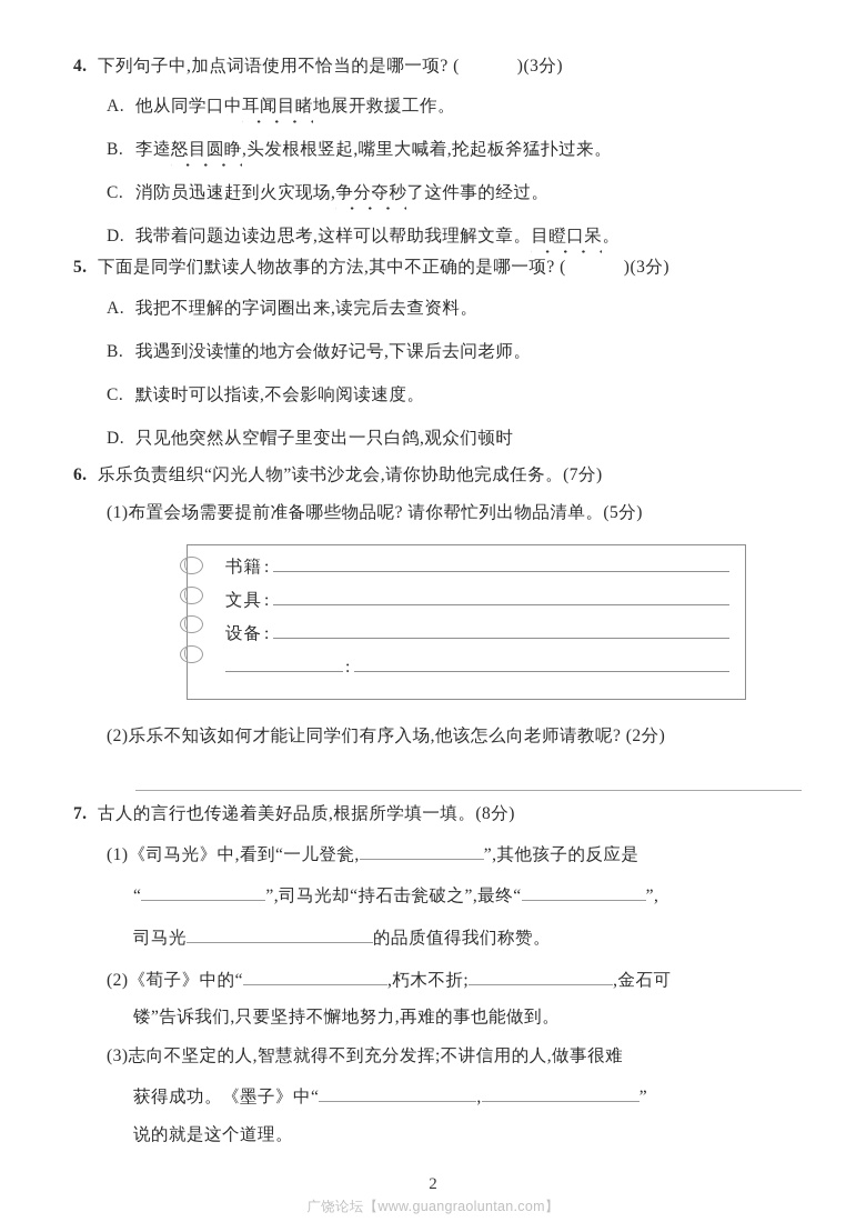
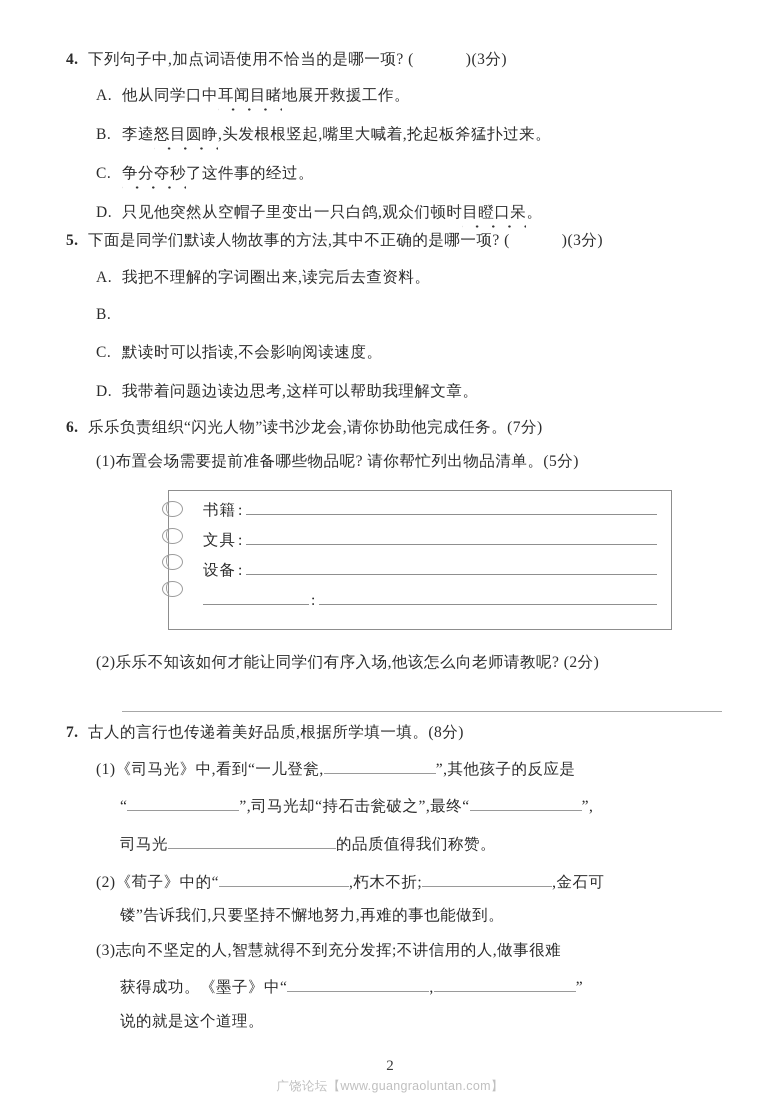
  4.
  下列句子中,加点词语使用不恰当的是哪一项? (
  )(3分)
  A.
  他从同学口中
  耳闻目睹
  地展开救援工作。
  B.
  李逵
  怒目圆睁
  ,头发根根竖起,嘴里大喊着,抡起板斧猛扑过来。
  C.
- 消防员迅速赶到火灾现场,
  争分夺秒
  了这件事的经过。
  D.
- 我带着问题边读边思考,这样可以帮助我理解文章。
+ 只见他突然从空帽子里变出一只白鸽,观众们顿时
  目瞪口呆
  。
  5.
  下面是同学们默读人物故事的方法,其中不正确的是哪一项? (
  )(3分)
  A.
  我把不理解的字词圈出来,读完后去查资料。
  B.
- 我遇到没读懂的地方会做好记号,下课后去问老师。
  C.
  默读时可以指读,不会影响阅读速度。
  D.
- 只见他突然从空帽子里变出一只白鸽,观众们顿时
+ 我带着问题边读边思考,这样可以帮助我理解文章。
  6.
  乐乐负责组织“闪光人物”读书沙龙会,请你协助他完成任务。(7分)
  (1)布置会场需要提前准备哪些物品呢? 请你帮忙列出物品清单。(5分)
  书籍
  :
  文具
  :
  设备
  :
  :
  (2)乐乐不知该如何才能让同学们有序入场,他该怎么向老师请教呢? (2分)
  7.
  古人的言行也传递着美好品质,根据所学填一填。(8分)
  (1)《司马光》中,看到“一儿登瓮,
  ”,其他孩子的反应是
  “
  ”,司马光却“持石击瓮破之”,最终“
  ”,
  司马光
  的品质值得我们称赞。
  (2)《荀子》中的“
  ,朽木不折;
  ,金石可
  镂”告诉我们,只要坚持不懈地努力,再难的事也能做到。
  (3)志向不坚定的人,智慧就得不到充分发挥;不讲信用的人,做事很难
  获得成功。《墨子》中“
  ,
  ”
  说的就是这个道理。
  2
  广饶论坛【www.guangraoluntan.com】
